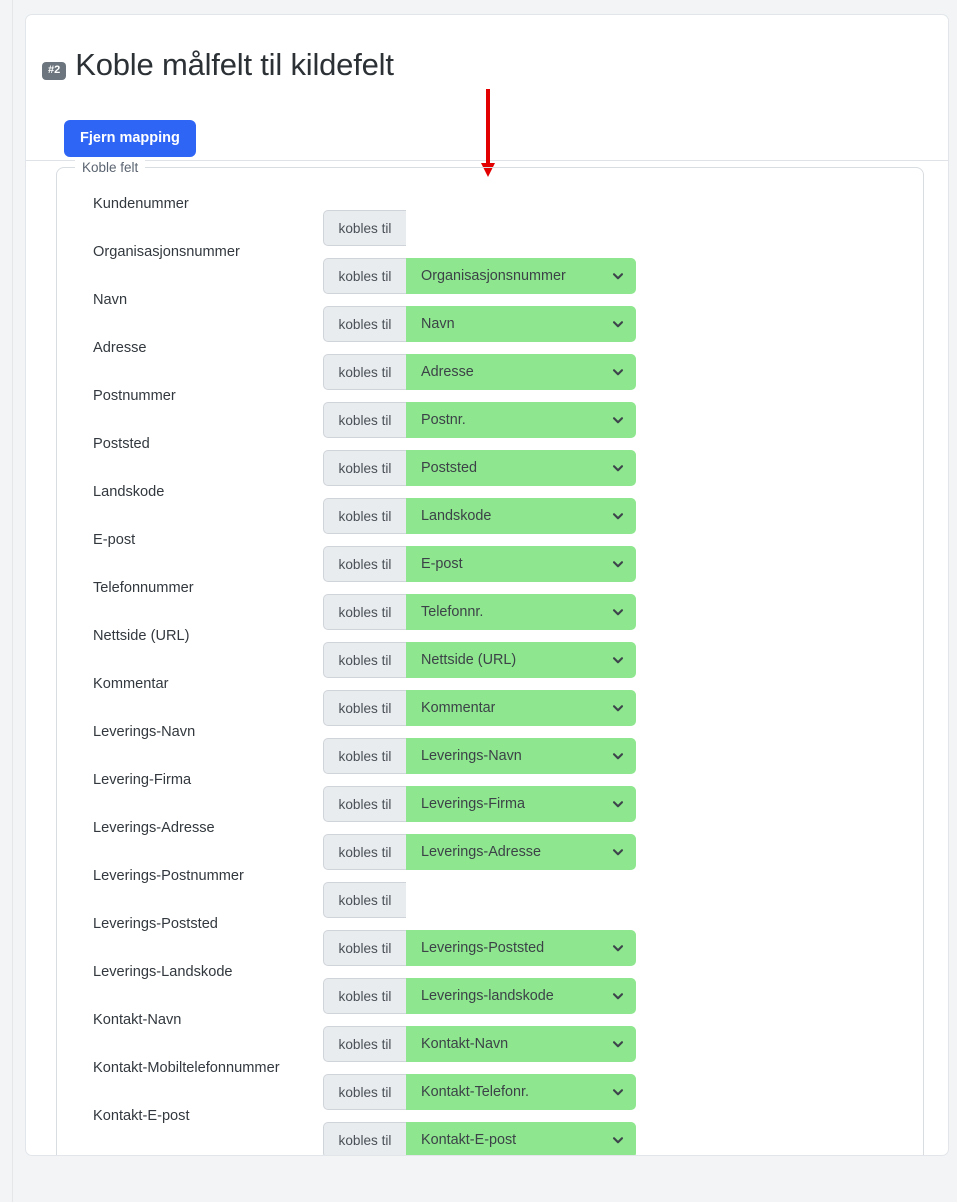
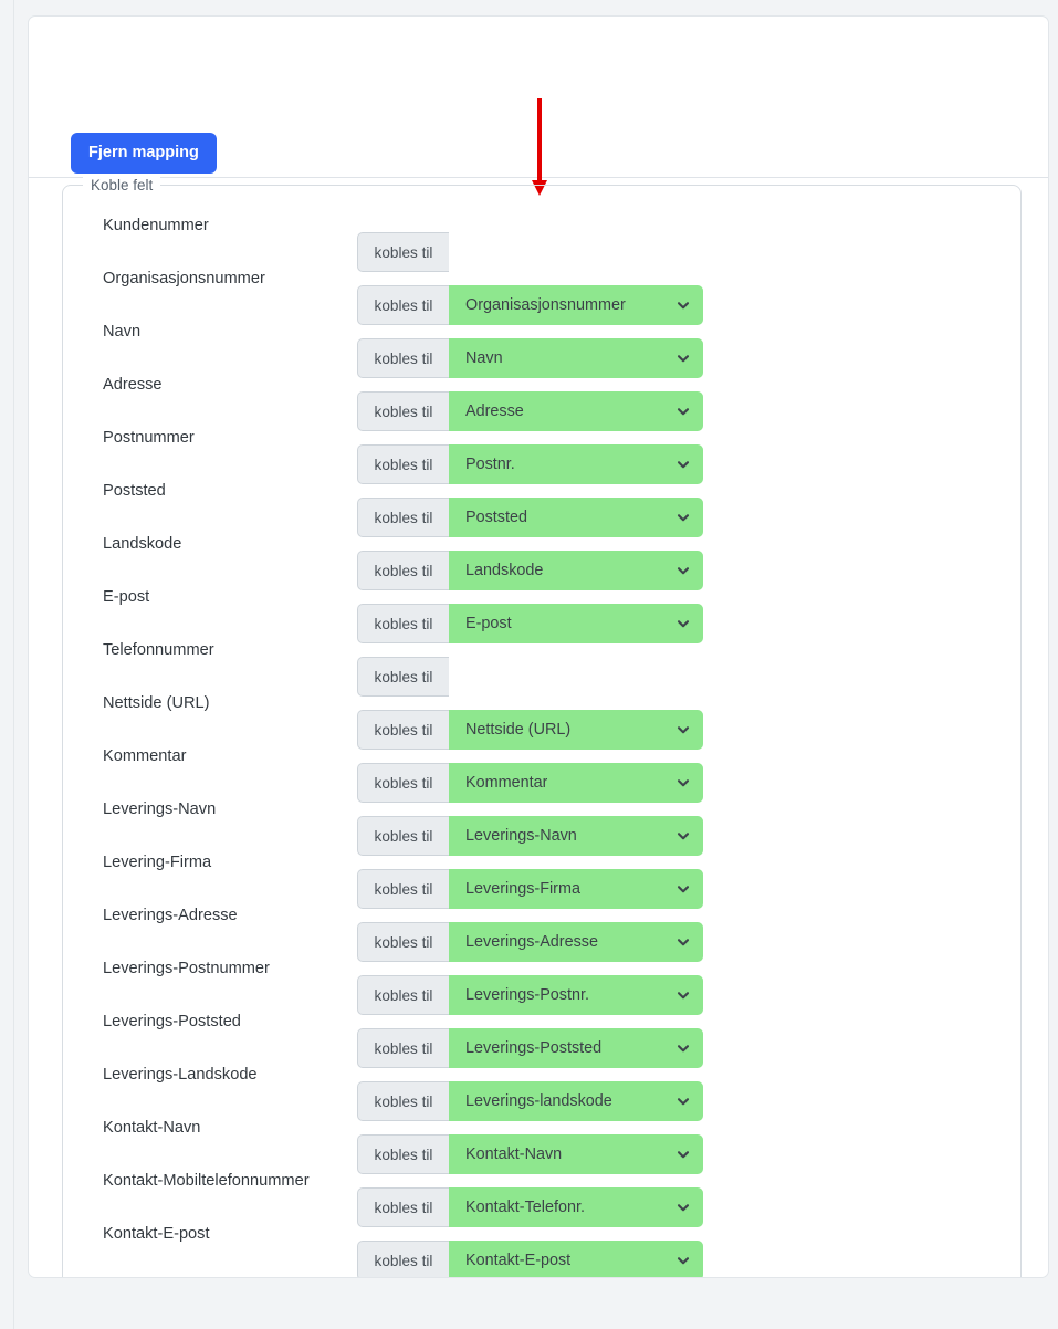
- #2
- Koble målfelt til kildefelt
  Fjern mapping
  Koble felt
  Kundenummer
  kobles til
  Organisasjonsnummer
  kobles til
  Organisasjonsnummer
  Navn
  kobles til
  Navn
  Adresse
  kobles til
  Adresse
  Postnummer
  kobles til
  Postnr.
  Poststed
  kobles til
  Poststed
  Landskode
  kobles til
  Landskode
  E-post
  kobles til
  E-post
  Telefonnummer
  kobles til
- Telefonnr.
  Nettside (URL)
  kobles til
  Nettside (URL)
  Kommentar
  kobles til
  Kommentar
  Leverings-Navn
  kobles til
  Leverings-Navn
  Levering-Firma
  kobles til
  Leverings-Firma
  Leverings-Adresse
  kobles til
  Leverings-Adresse
  Leverings-Postnummer
  kobles til
+ Leverings-Postnr.
  Leverings-Poststed
  kobles til
  Leverings-Poststed
  Leverings-Landskode
  kobles til
  Leverings-landskode
  Kontakt-Navn
  kobles til
  Kontakt-Navn
  Kontakt-Mobiltelefonnummer
  kobles til
  Kontakt-Telefonr.
  Kontakt-E-post
  kobles til
  Kontakt-E-post
